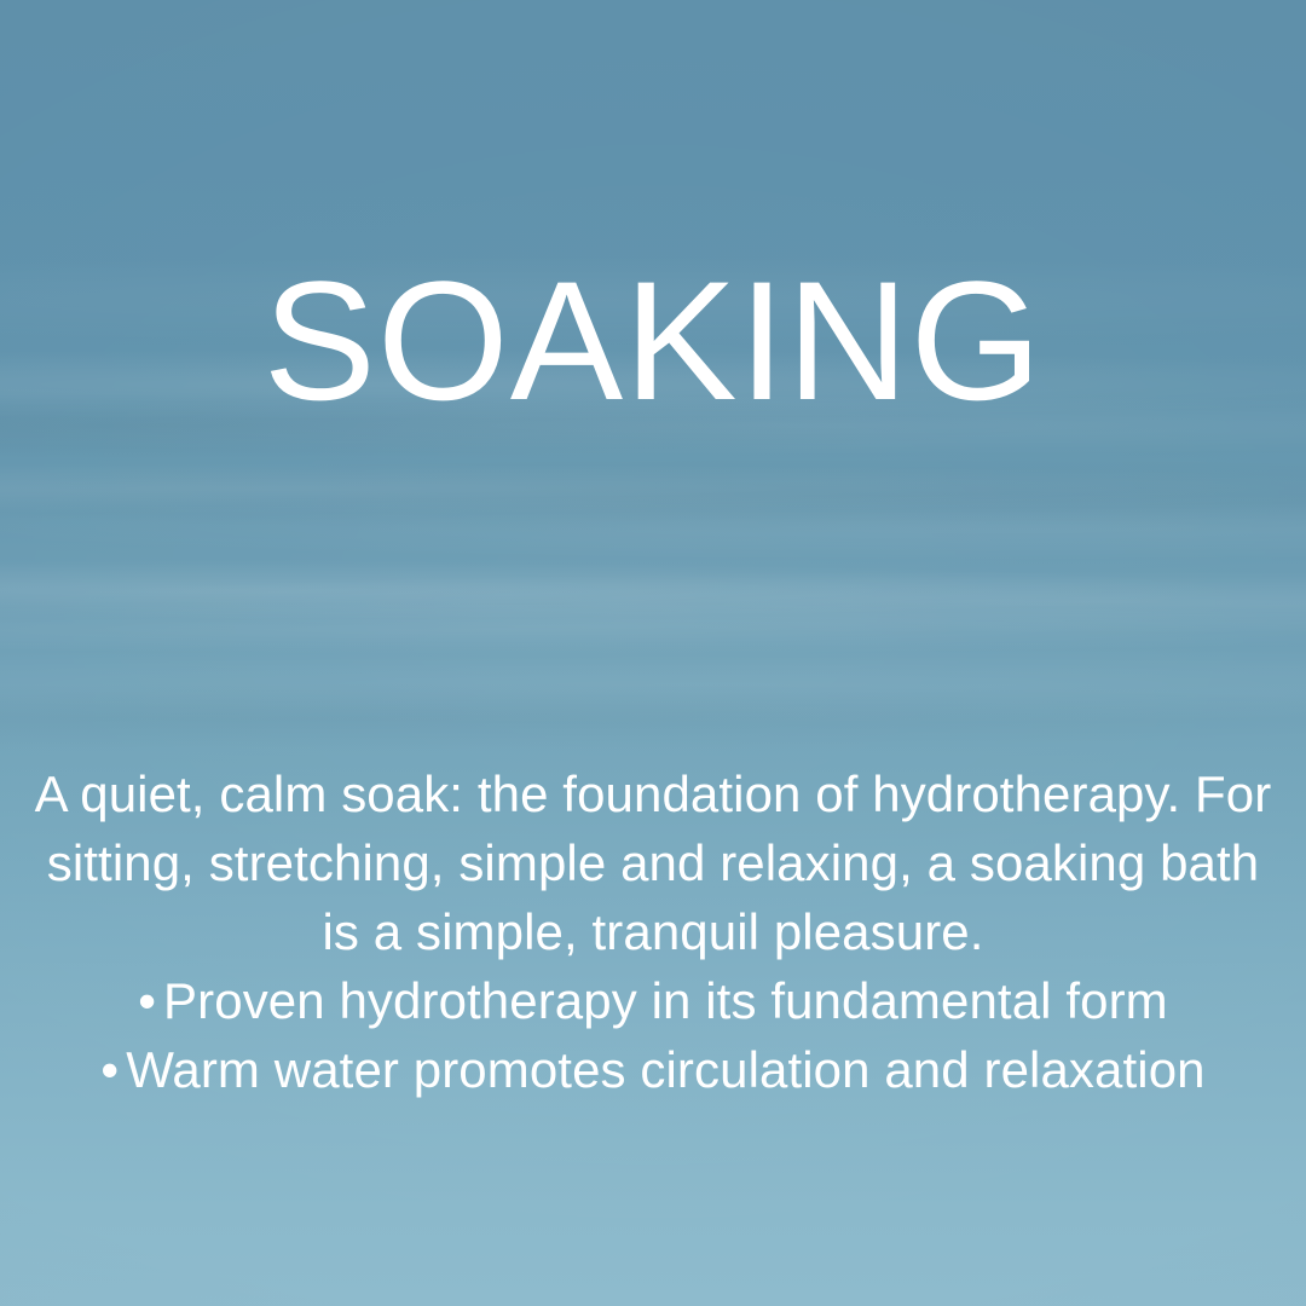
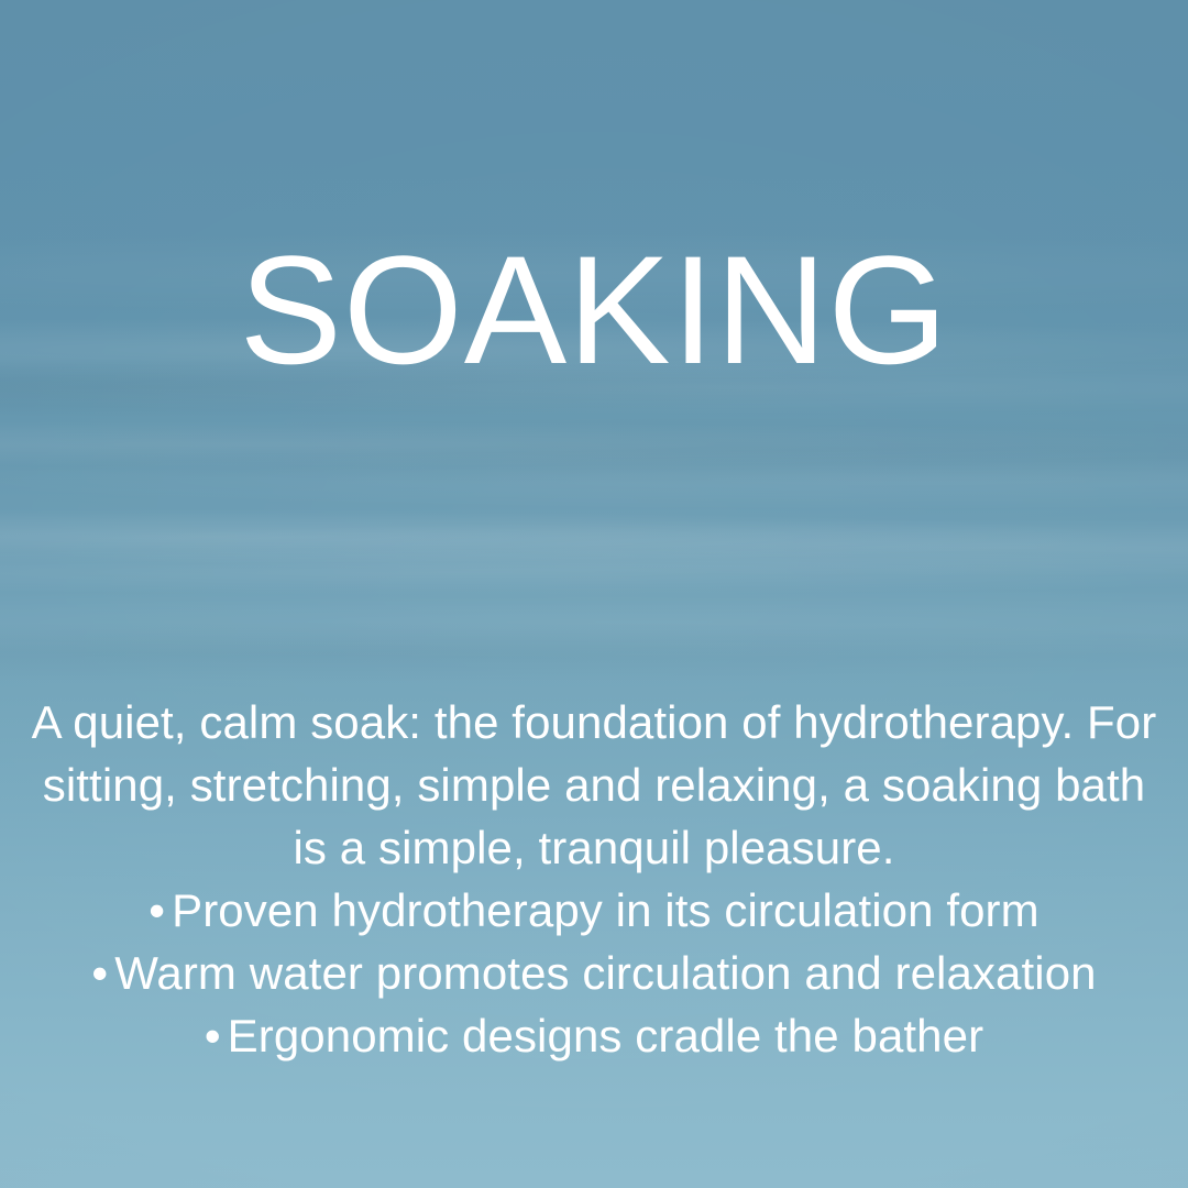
  SOAKING
  A quiet, calm soak: the foundation of hydrotherapy. For sitting, stretching, simple and relaxing, a soaking bath is a simple, tranquil pleasure.
- • Proven hydrotherapy in its fundamental form
+ • Proven hydrotherapy in its circulation form
  • Warm water promotes circulation and relaxation
+ • Ergonomic designs cradle the bather
